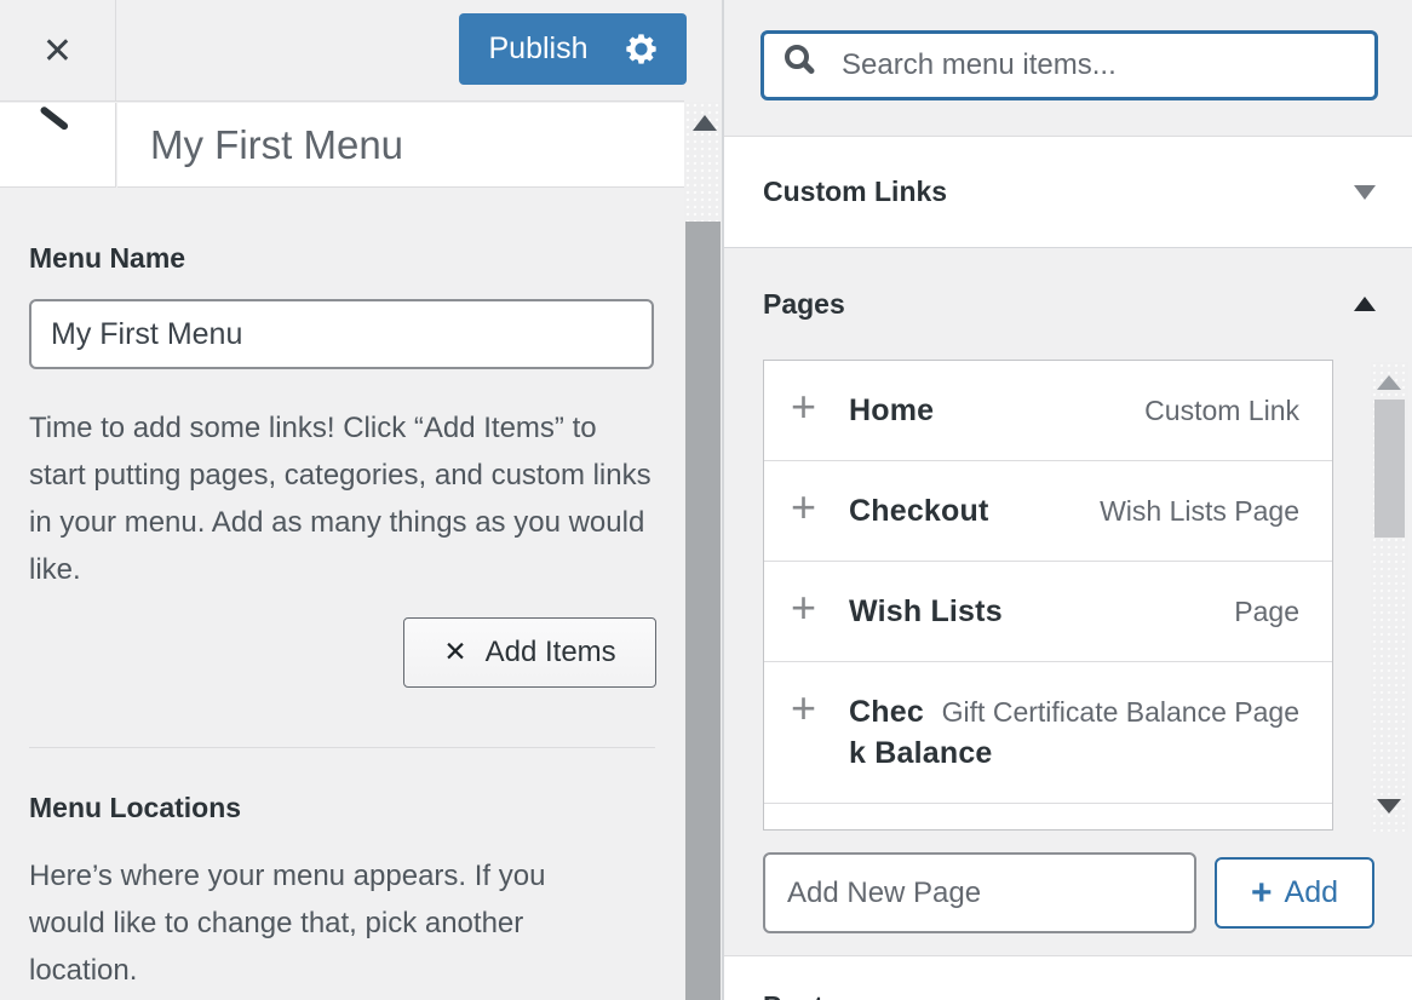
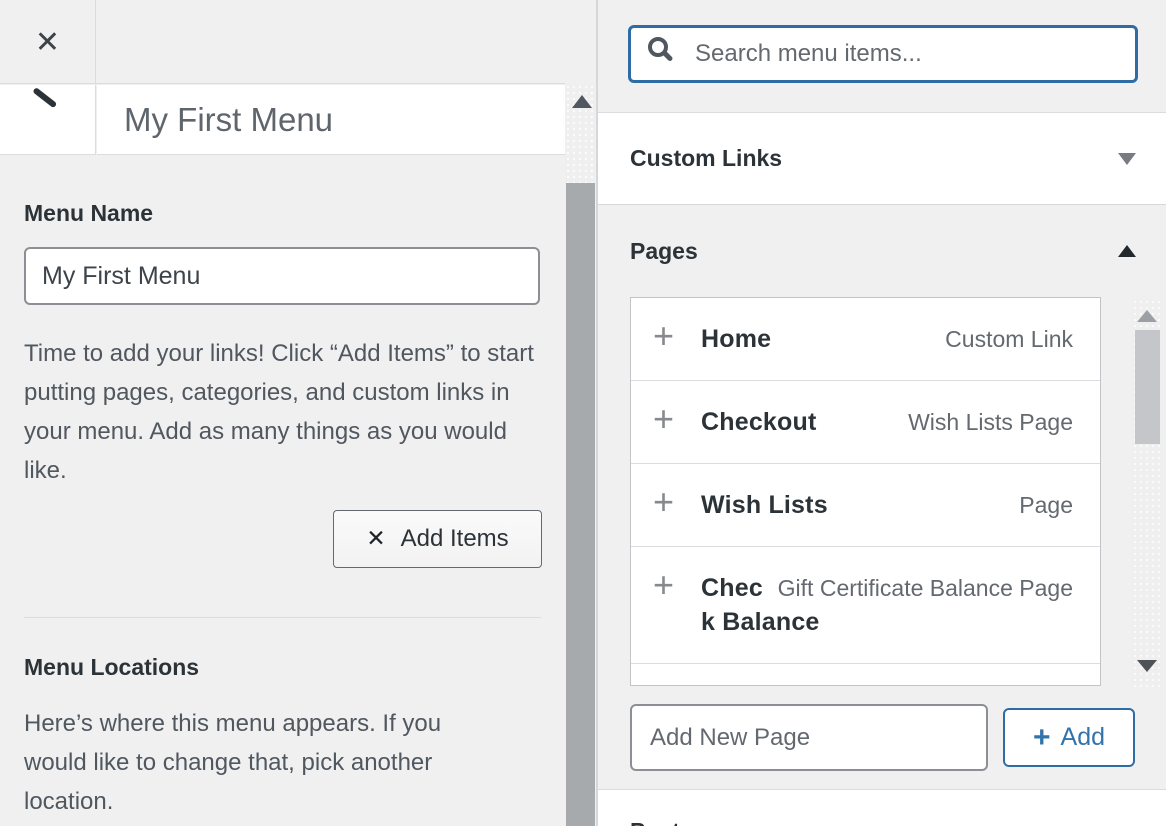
  ✕
- Publish
  My First Menu
  Menu Name
  My First Menu
- Time to add some links! Click “Add Items” to start putting pages, categories, and custom links in your menu. Add as many things as you would like.
+ Time to add your links! Click “Add Items” to start putting pages, categories, and custom links in your menu. Add as many things as you would like.
  ✕
  Add Items
  Menu Locations
- Here’s where your menu appears. If you would like to change that, pick another location.
+ Here’s where this menu appears. If you would like to change that, pick another location.
  Search menu items...
  Custom Links
  Pages
  +
  Custom Link
  Home
  +
  Wish Lists Page
  Checkout
  +
  Page
  Wish Lists
  +
  Gift Certificate Balance Page
  Check Balance
  Add New Page
  +
  Add
